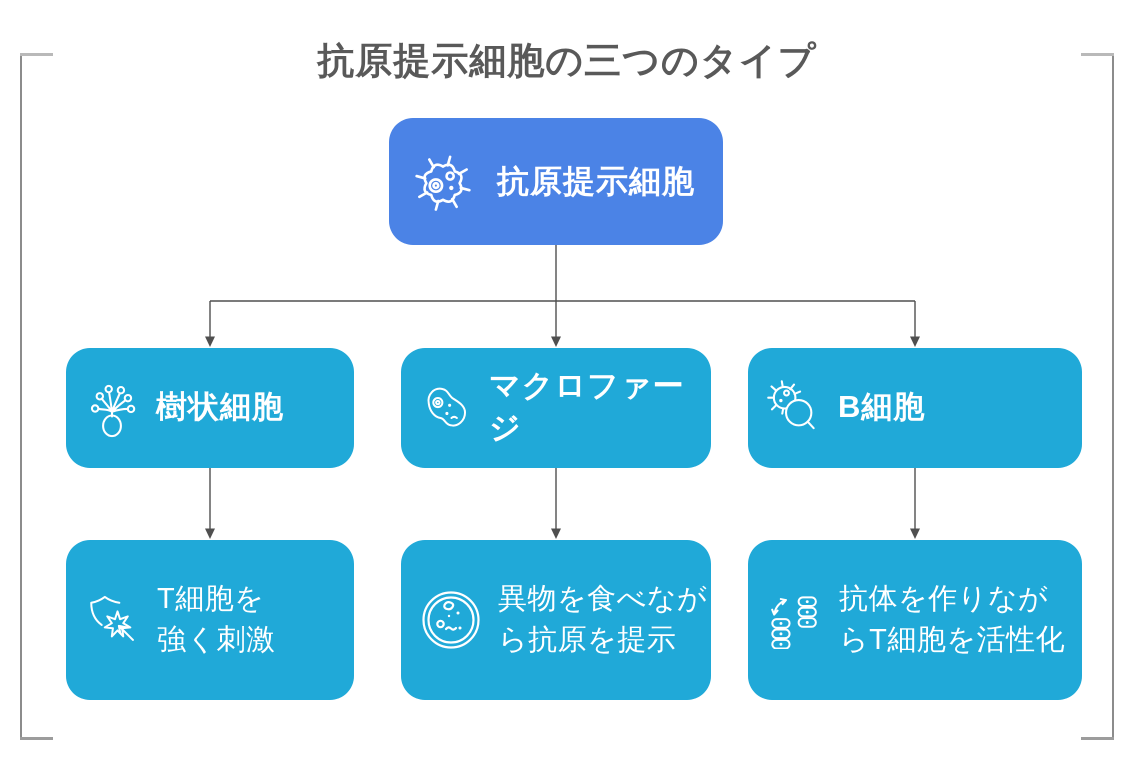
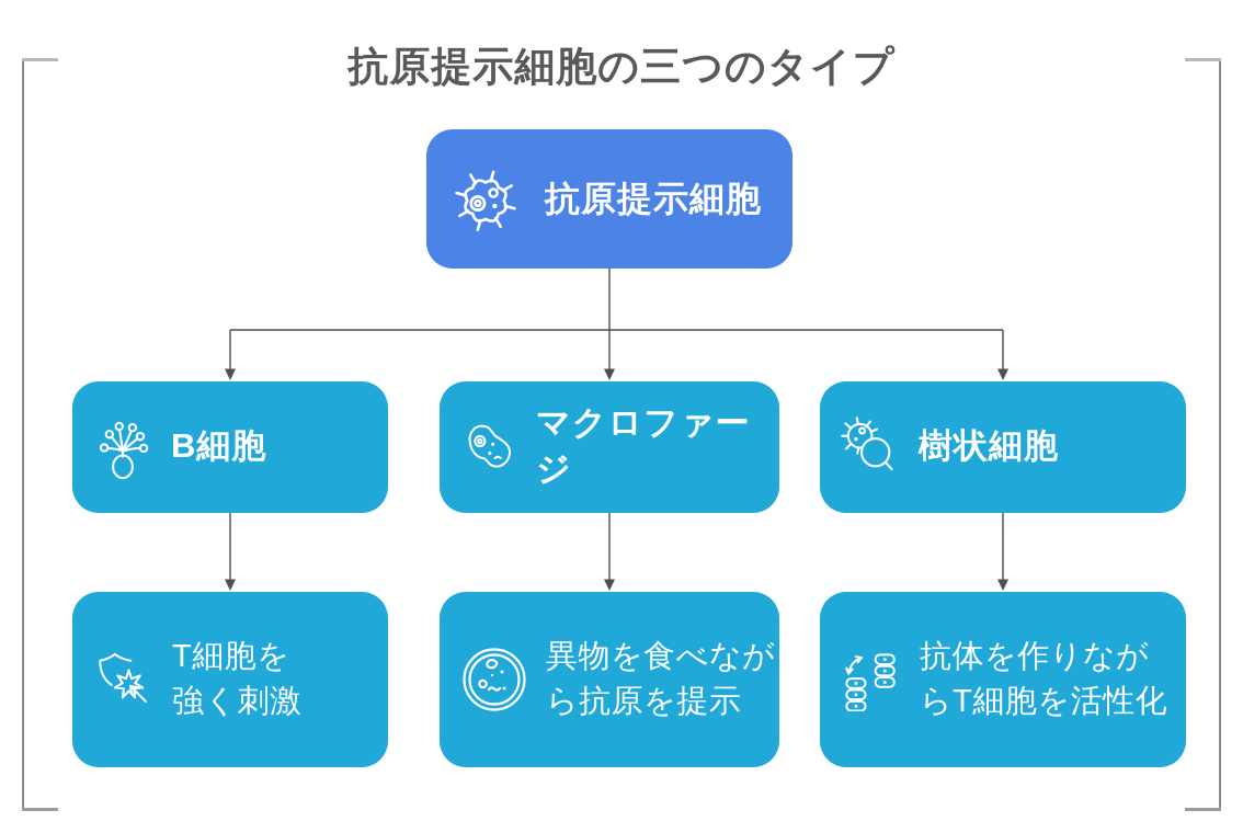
  抗原提示細胞の三つのタイプ
  抗原提示細胞
- 樹状細胞
+ B細胞
  マクロファージ
- B細胞
+ 樹状細胞
  T細胞を
  強く刺激
  異物を食べなが
  ら抗原を提示
  抗体を作りなが
  らT細胞を活性化
